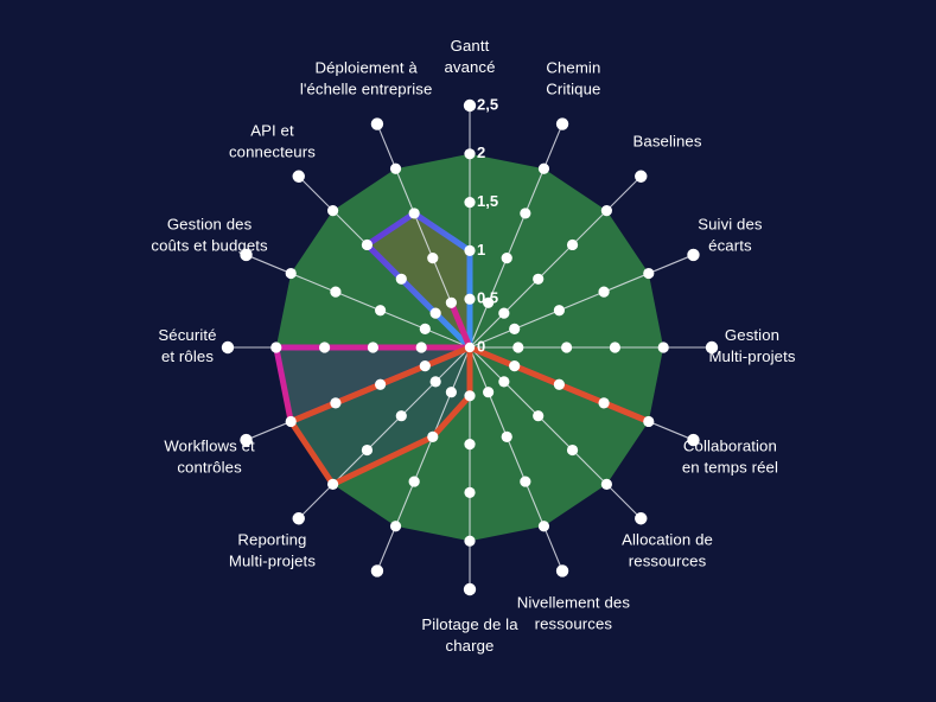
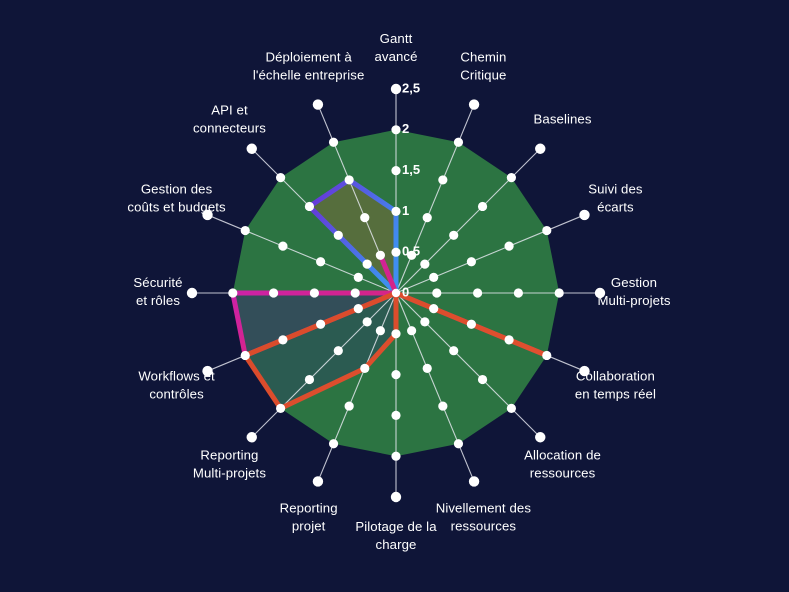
  0
  0,5
  1
  1,5
  2
  2,5
  Gantt avancé
  Chemin Critique
  Baselines
  Suivi des écarts
  Gestion Multi-projets
  Collaboration en temps réel
  Allocation de ressources
  Nivellement des ressources
  Pilotage de la charge
+ Reporting projet
  Reporting Multi-projets
  Workflows et contrôles
  Sécurité et rôles
  Gestion des coûts et budgets
  API et connecteurs
  Déploiement à l'échelle entreprise
